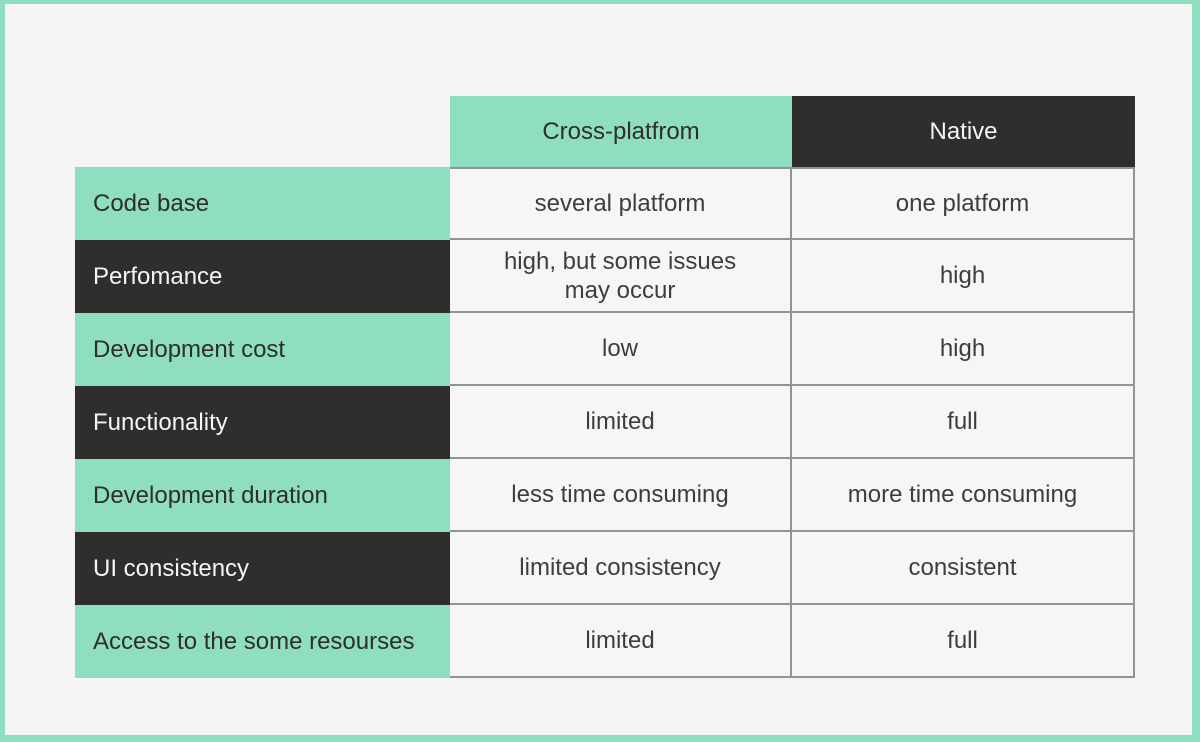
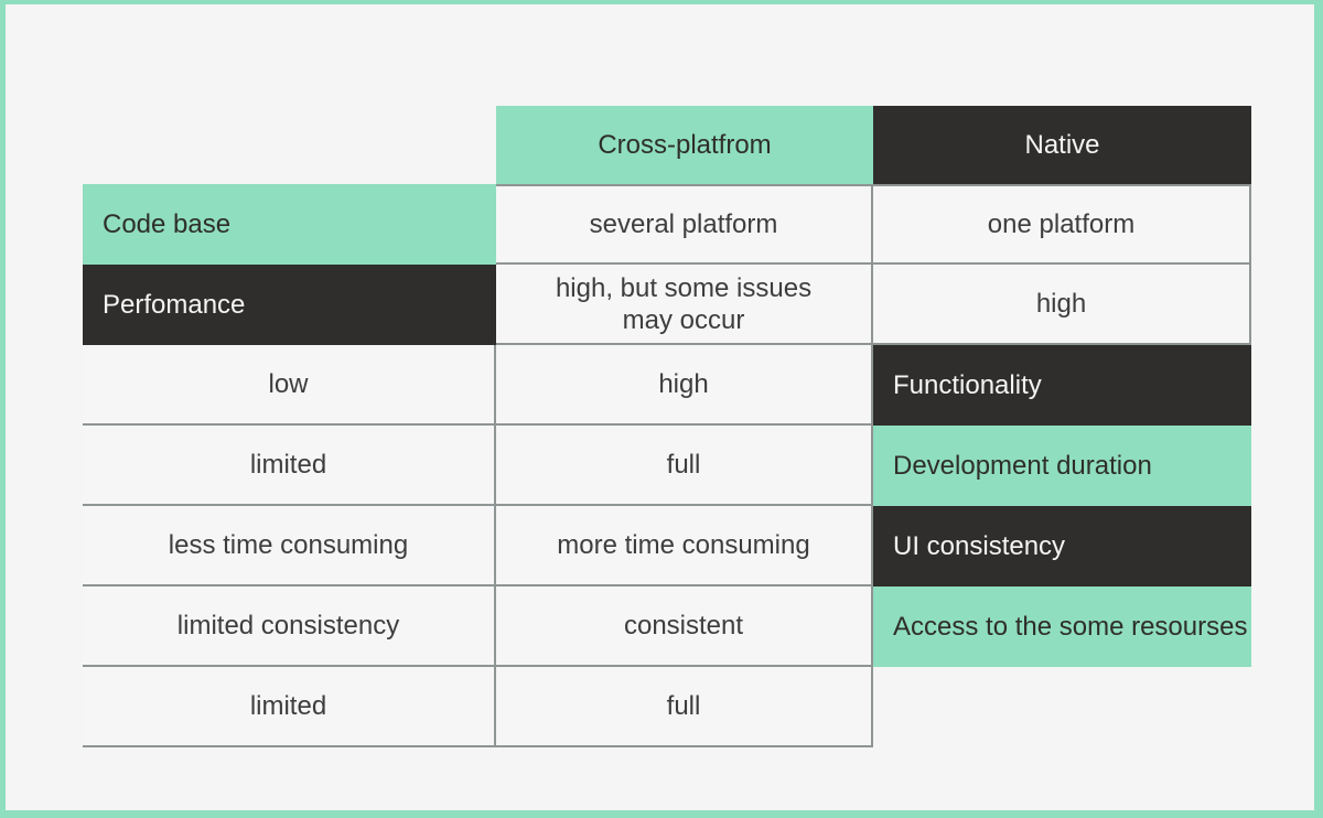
  Cross-platfrom
  Native
  Code base
  several platform
  one platform
  Perfomance
  high, but some issues
  may occur
  high
- Development cost
  low
  high
  Functionality
  limited
  full
  Development duration
  less time consuming
  more time consuming
  UI consistency
  limited consistency
  consistent
  Access to the some resourses
  limited
  full
